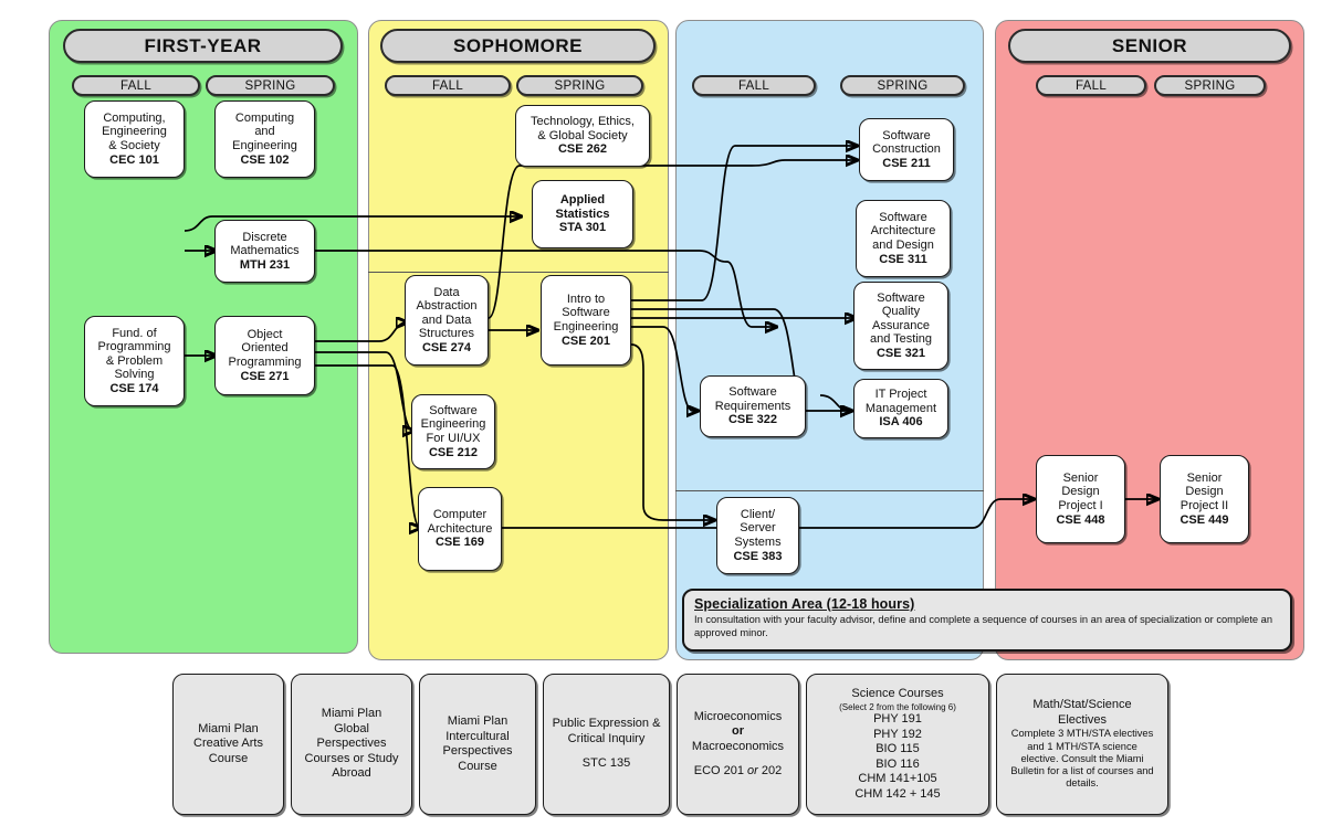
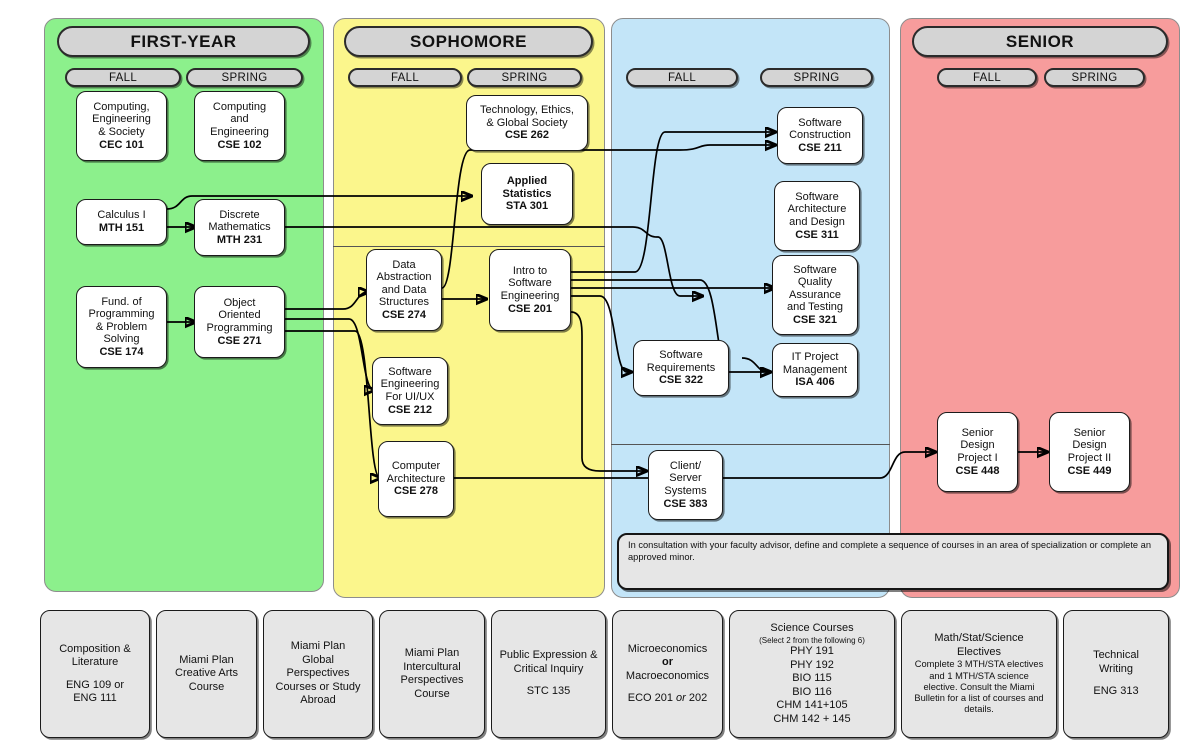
  FIRST-YEAR
  SOPHOMORE
  SENIOR
  FALL
  SPRING
  FALL
  SPRING
  FALL
  SPRING
  FALL
  SPRING
  Computing,
  Engineering
  & Society
  CEC 101
  Computing
  and
  Engineering
  CSE 102
+ Calculus I
+ MTH 151
  Discrete
  Mathematics
  MTH 231
  Fund. of
  Programming
  & Problem
  Solving
  CSE 174
  Object
  Oriented
  Programming
  CSE 271
  Technology, Ethics,
  & Global Society
  CSE 262
  Applied
  Statistics
  STA 301
  Data
  Abstraction
  and Data
  Structures
  CSE 274
  Intro to
  Software
  Engineering
  CSE 201
  Software
  Engineering
  For UI/UX
  CSE 212
  Computer
  Architecture
- CSE 169
+ CSE 278
  Software
  Construction
  CSE 211
  Software
  Architecture
  and Design
  CSE 311
  Software
  Quality
  Assurance
  and Testing
  CSE 321
  Software
  Requirements
  CSE 322
  IT Project
  Management
  ISA 406
  Client/
  Server
  Systems
  CSE 383
  Senior
  Design
  Project I
  CSE 448
  Senior
  Design
  Project II
  CSE 449
- Specialization Area (12-18 hours)
  In consultation with your faculty advisor, define and complete a sequence of courses in an area of specialization or complete an approved minor.
+ Composition &
+ Literature
+ ENG 109 or
+ ENG 111
  Miami Plan
  Creative Arts
  Course
  Miami Plan
  Global
  Perspectives
  Courses or Study
  Abroad
  Miami Plan
  Intercultural
  Perspectives
  Course
  Public Expression &
  Critical Inquiry
  STC 135
  Microeconomics
  or
  Macroeconomics
  ECO 201 or 202
  Science Courses
  (Select 2 from the following 6)
  PHY 191
  PHY 192
  BIO 115
  BIO 116
  CHM 141+105
  CHM 142 + 145
  Math/Stat/Science
  Electives
  Complete 3 MTH/STA electives and 1 MTH/STA science elective. Consult the Miami Bulletin for a list of courses and details.
+ Technical
+ Writing
+ ENG 313
